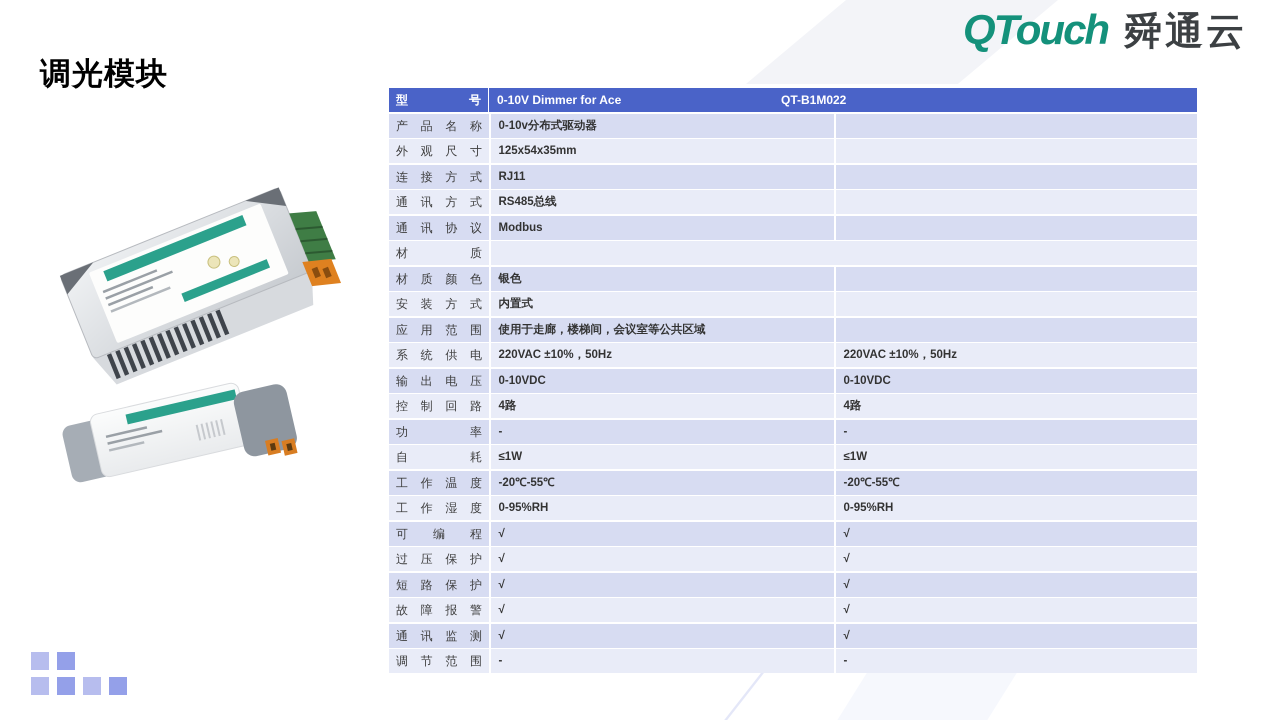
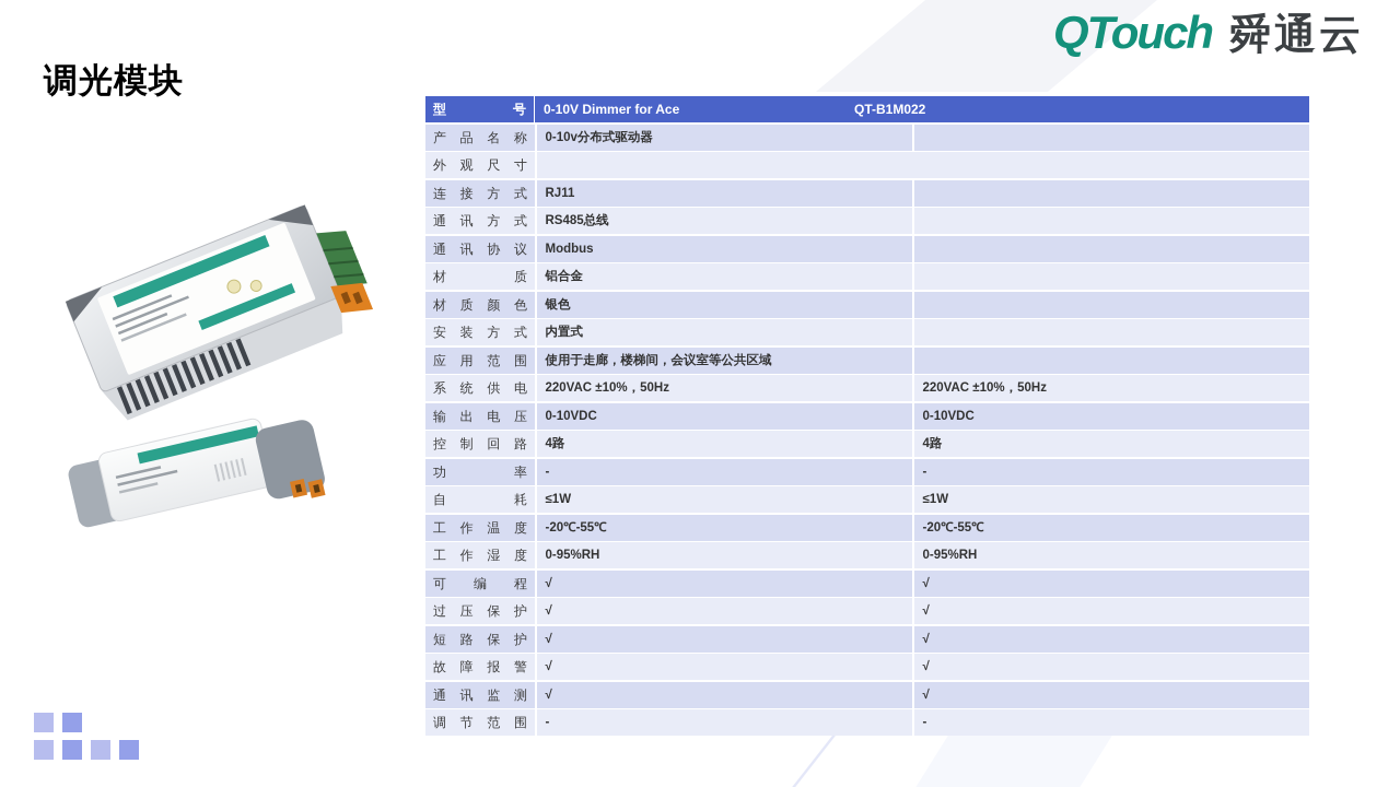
  QTouch
  舜通云
  调光模块
  型号
  0-10V Dimmer for Ace
  QT-B1M022
  产品名称
  0-10v分布式驱动器
  外观尺寸
- 125x54x35mm
  连接方式
  RJ11
  通讯方式
  RS485总线
  通讯协议
  Modbus
  材质
+ 铝合金
  材质颜色
  银色
  安装方式
  内置式
  应用范围
  使用于走廊，楼梯间，会议室等公共区域
  系统供电
  220VAC ±10%，50Hz
  220VAC ±10%，50Hz
  输出电压
  0-10VDC
  0-10VDC
  控制回路
  4路
  4路
  功率
  -
  -
  自耗
  ≤1W
  ≤1W
  工作温度
  -20℃-55℃
  -20℃-55℃
  工作湿度
  0-95%RH
  0-95%RH
  可编程
  √
  √
  过压保护
  √
  √
  短路保护
  √
  √
  故障报警
  √
  √
  通讯监测
  √
  √
  调节范围
  -
  -
